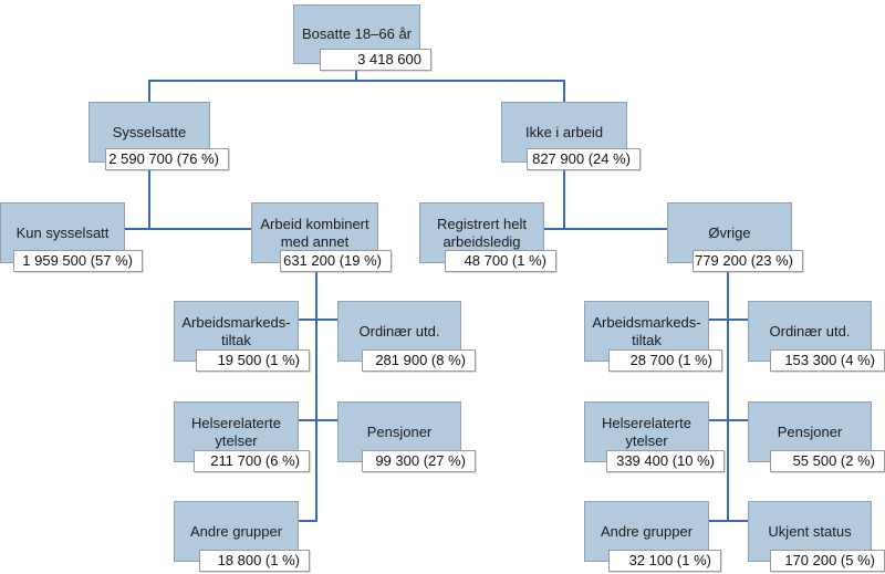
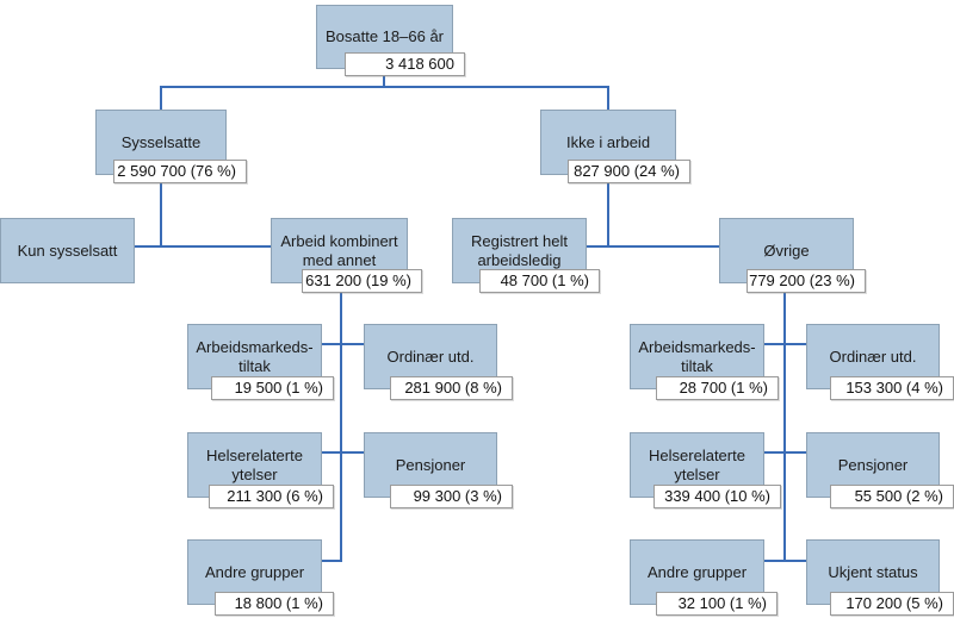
  Bosatte 18–66 år
  3 418 600
  Sysselsatte
  2 590 700 (76 %)
  Ikke i arbeid
  827 900 (24 %)
  Kun sysselsatt
- 1 959 500 (57 %)
  Arbeid kombinert med annet
  631 200 (19 %)
  Registrert helt arbeidsledig
  48 700 (1 %)
  Øvrige
  779 200 (23 %)
  Arbeidsmarkeds-tiltak
  19 500 (1 %)
  Ordinær utd.
  281 900 (8 %)
  Helserelaterte ytelser
- 211 700 (6 %)
+ 211 300 (6 %)
  Pensjoner
- 99 300 (27 %)
+ 99 300 (3 %)
  Andre grupper
  18 800 (1 %)
  Arbeidsmarkeds-tiltak
  28 700 (1 %)
  Ordinær utd.
  153 300 (4 %)
  Helserelaterte ytelser
  339 400 (10 %)
  Pensjoner
  55 500 (2 %)
  Andre grupper
  32 100 (1 %)
  Ukjent status
  170 200 (5 %)
